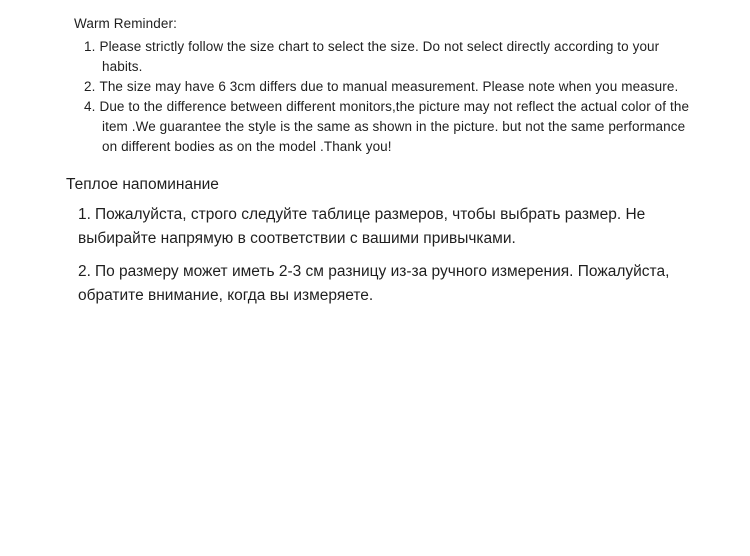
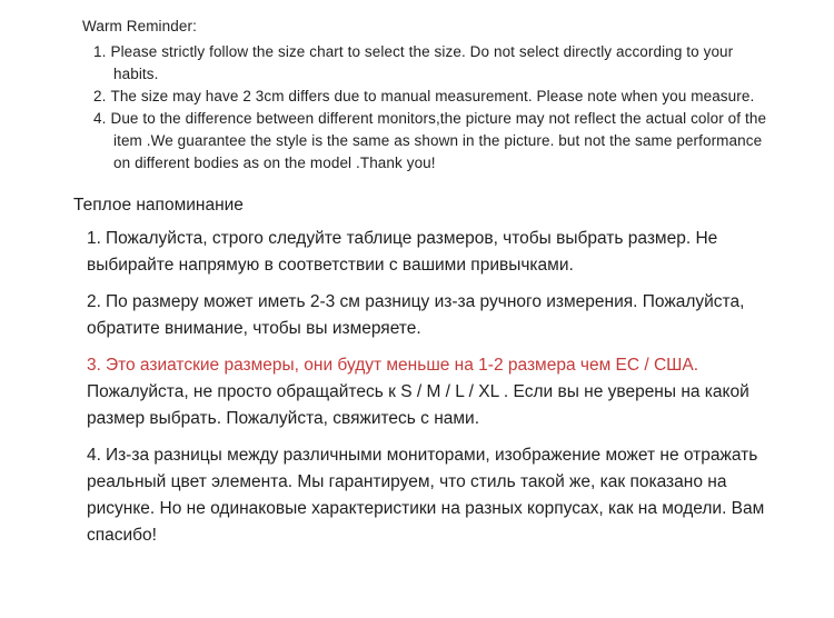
  Warm Reminder:
  1. Please strictly follow the size chart to select the size. Do not select directly according to your habits.
- 2. The size may have 6 3cm differs due to manual measurement. Please note when you measure.
+ 2. The size may have 2 3cm differs due to manual measurement. Please note when you measure.
  4. Due to the difference between different monitors,the picture may not reflect the actual color of the item .We guarantee the style is the same as shown in the picture. but not the same performance on different bodies as on the model .Thank you!
  Теплое напоминание
  1. Пожалуйста, строго следуйте таблице размеров, чтобы выбрать размер. Не выбирайте напрямую в соответствии с вашими привычками.
- 2. По размеру может иметь 2-3 см разницу из-за ручного измерения. Пожалуйста, обратите внимание, когда вы измеряете.
+ 2. По размеру может иметь 2-3 см разницу из-за ручного измерения. Пожалуйста, обратите внимание, чтобы вы измеряете.
+ 3. Это азиатские размеры, они будут меньше на 1-2 размера чем ЕС / США.
+ Пожалуйста, не просто обращайтесь к S / M / L / XL . Если вы не уверены на какой размер выбрать. Пожалуйста, свяжитесь с нами.
+ 4. Из-за разницы между различными мониторами, изображение может не отражать реальный цвет элемента. Мы гарантируем, что стиль такой же, как показано на рисунке. Но не одинаковые характеристики на разных корпусах, как на модели. Вам спасибо!
